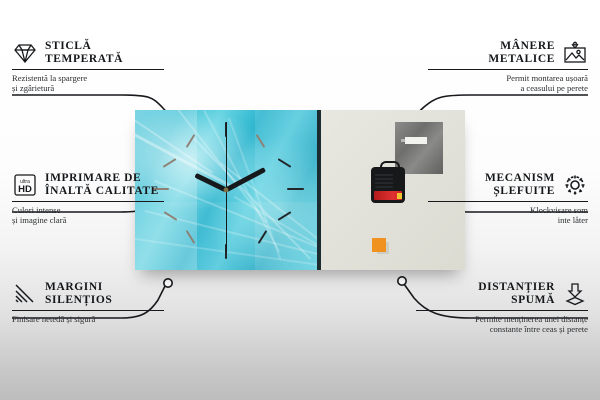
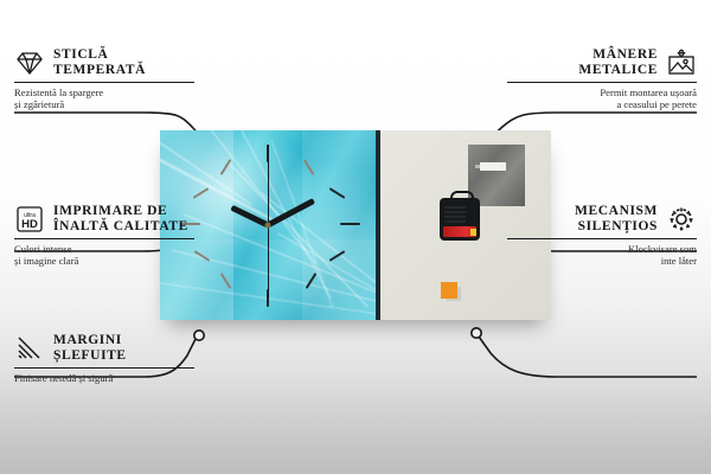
  STICLĂ
  TEMPERATĂ
  Rezistentă la spargere
  și zgârietură
  HD
  IMPRIMARE DE
  ÎNALTĂ CALITATE
  Culori intense
  și imagine clară
  MARGINI
- SILENȚIOS
+ ȘLEFUITE
  Finisare netedă și sigură
  MÂNERE
  METALICE
  Permit montarea ușoară
  a ceasului pe perete
  MECANISM
- ȘLEFUITE
+ SILENȚIOS
  Klockvisare som
  inte låter
- DISTANȚIER
- SPUMĂ
- Permite menținerea unei distanțe
- constante între ceas și perete
